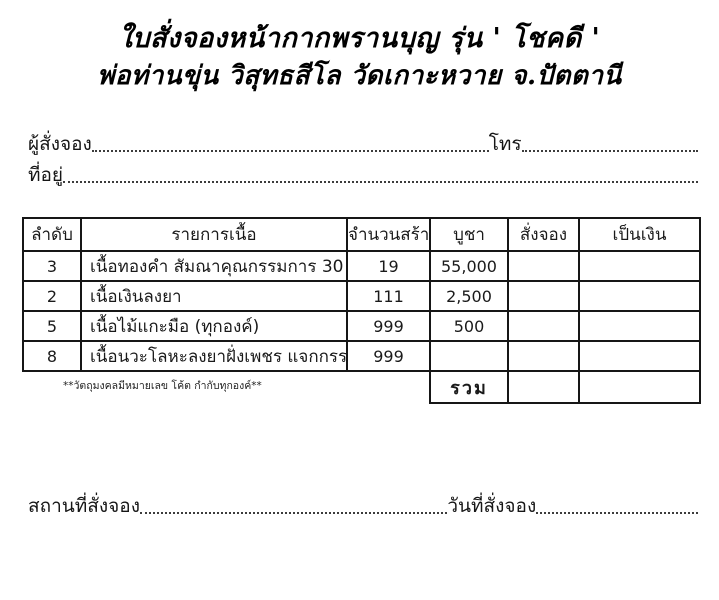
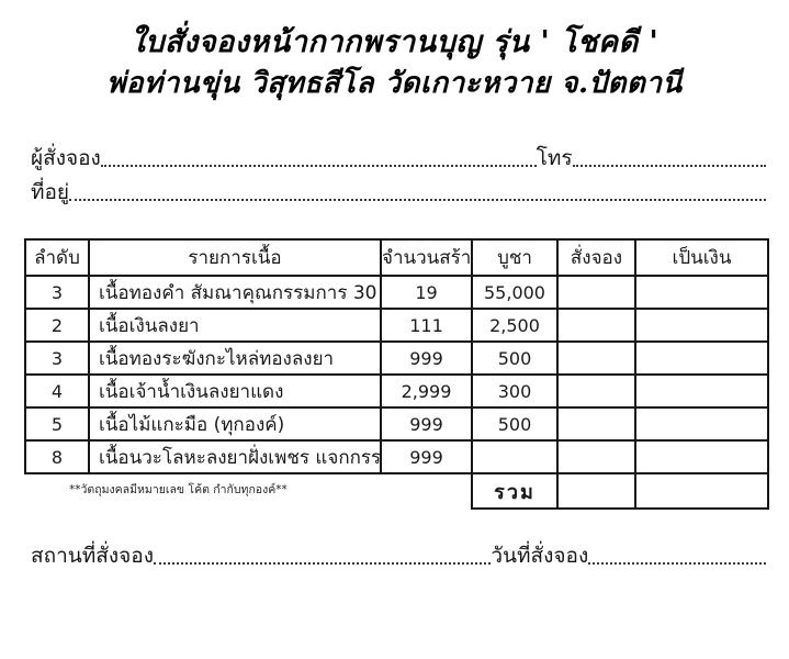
  ใบสั่งจองหน้ากากพรานบุญ รุ่น ' โชคดี '
  พ่อท่านขุ่น วิสุทธสีโล วัดเกาะหวาย จ.ปัตตานี
  ผู้สั่งจอง
  โทร
  ที่อยู่
  ลำดับ	รายการเนื้อ	จำนวนสร้า	บูชา	สั่งจอง	เป็นเงิน
  3	เนื้อทองคำ สัมณาคุณกรรมการ 30	19	55,000
  2	เนื้อเงินลงยา	111	2,500
+ 3	เนื้อทองระฆังกะไหล่ทองลงยา	999	500
+ 4	เนื้อเจ้าน้ำเงินลงยาแดง	2,999	300
  5	เนื้อไม้แกะมือ (ทุกองค์)	999	500
  8	เนื้อนวะโลหะลงยาฝั่งเพชร แจกกรร	999
  **วัตถุมงคลมีหมายเลข โค้ต กำกับทุกองค์**	รวม
  สถานที่สั่งจอง
  วันที่สั่งจอง
